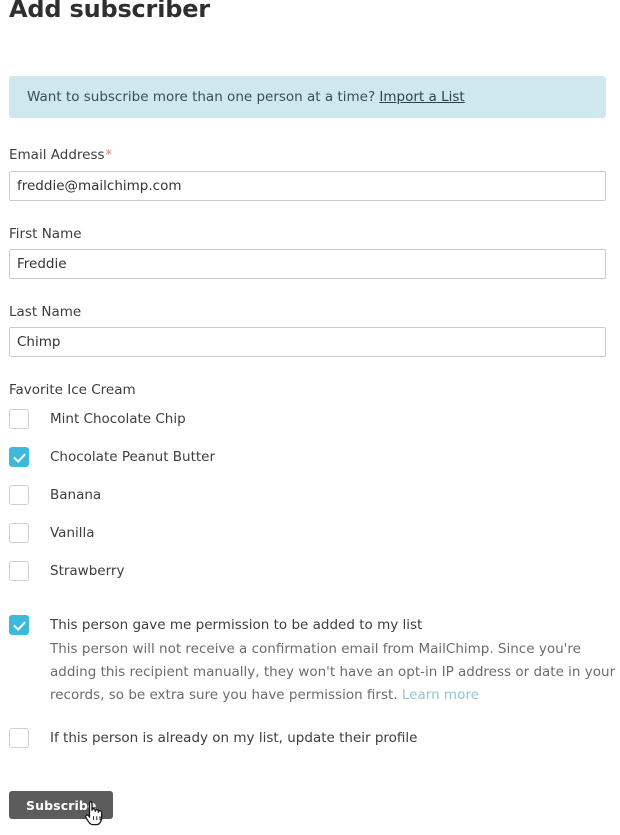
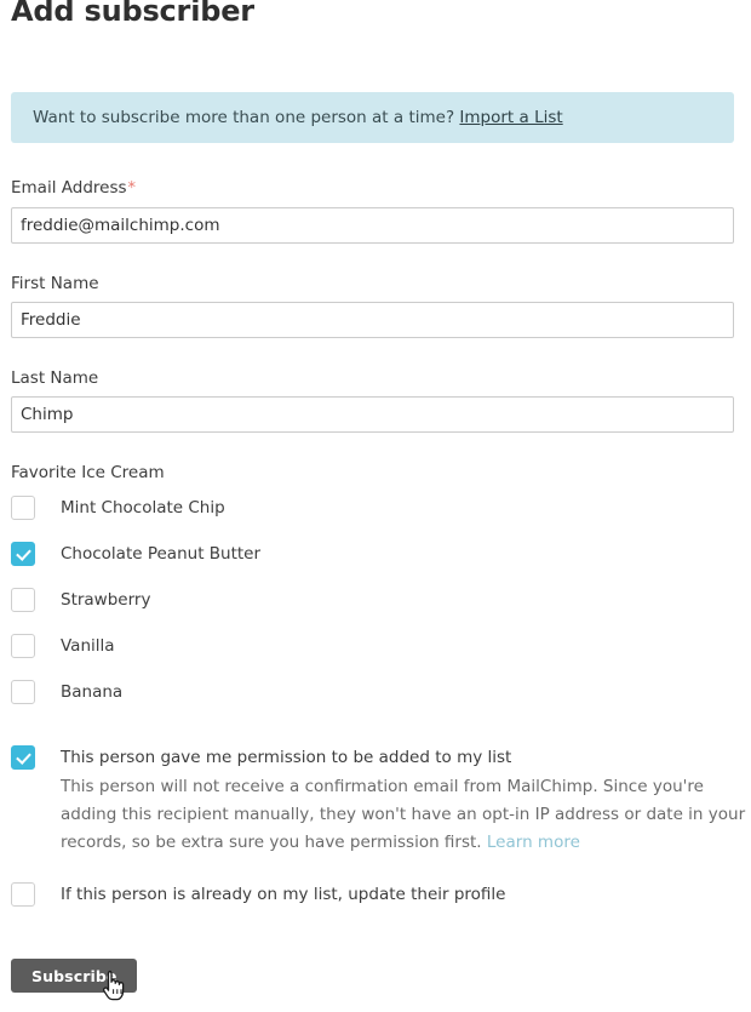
  Add subscriber
  Want to subscribe more than one person at a time?
  Import a List
  Email Address*
  freddie@mailchimp.com
  First Name
  Freddie
  Last Name
  Chimp
  Favorite Ice Cream
  Mint Chocolate Chip
  Chocolate Peanut Butter
- Banana
+ Strawberry
  Vanilla
- Strawberry
+ Banana
  This person gave me permission to be added to my list
  This person will not receive a confirmation email from MailChimp. Since you're adding this recipient manually, they won't have an opt-in IP address or date in your records, so be extra sure you have permission first. Learn more
  If this person is already on my list, update their profile
  Subscrib
